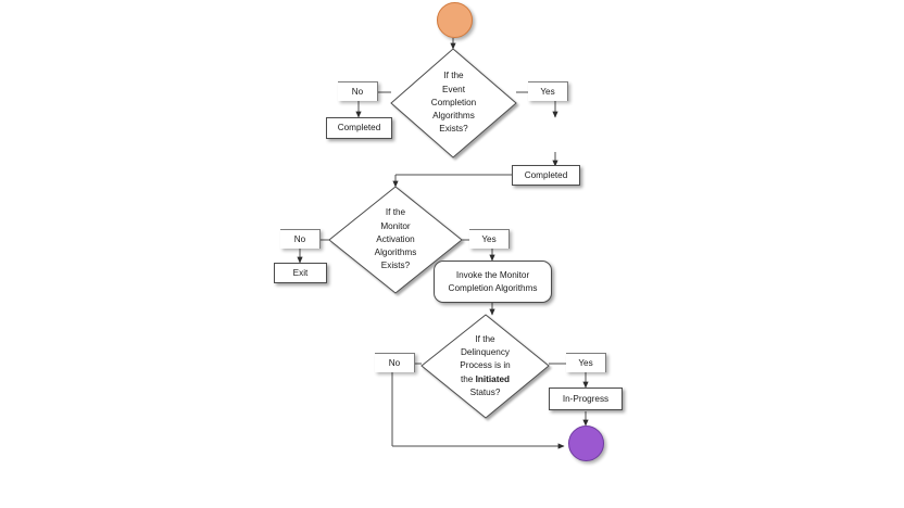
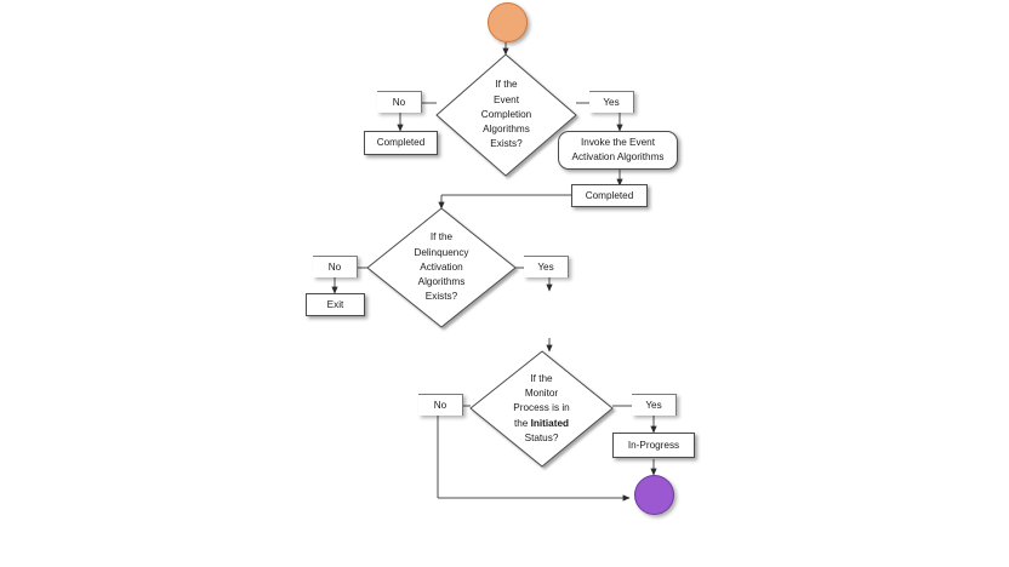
  If the
  Event
  Completion
  Algorithms
  Exists?
  If the
- Monitor
+ Delinquency
  Activation
  Algorithms
  Exists?
  If the
- Delinquency
+ Monitor
  Process is in
  the Initiated
  Status?
  No
  Yes
  No
  Yes
  No
  Yes
  Completed
+ Invoke the Event Activation Algorithms
  Completed
  Exit
- Invoke the Monitor Completion Algorithms
  In-Progress
